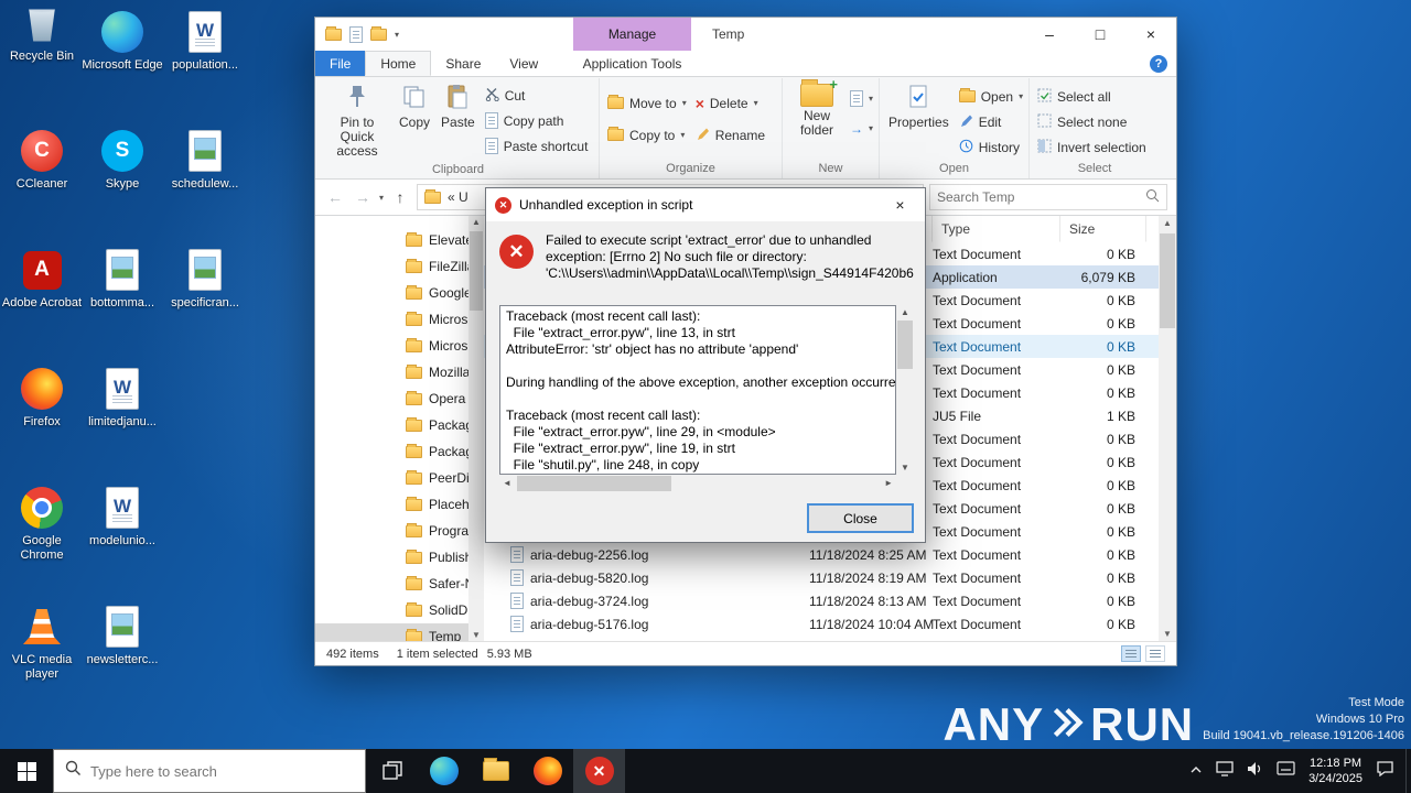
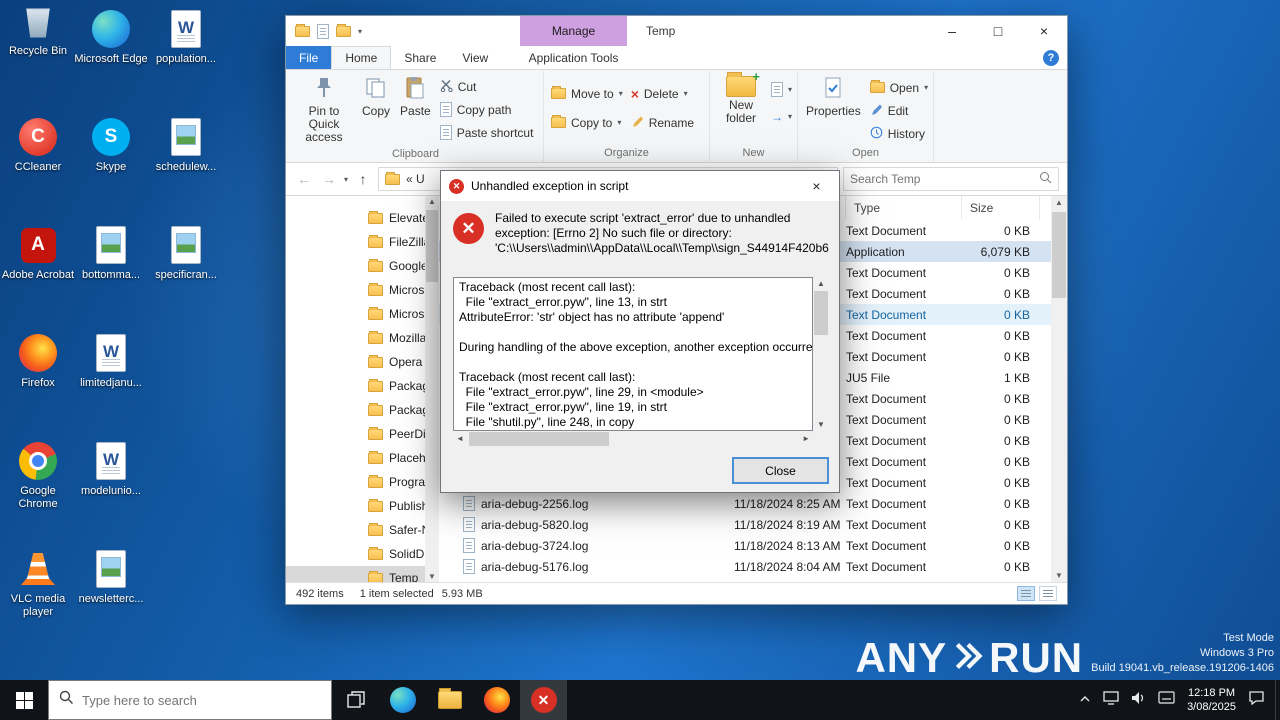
  Recycle Bin
  Microsoft Edge
  population...
  C
  CCleaner
  S
  Skype
  schedulew...
  A
  Adobe Acrobat
  bottomma...
  specificran...
  Firefox
  limitedjanu...
  Google Chrome
  modelunio...
  VLC media player
  newsletterc...
  ▾
  Manage
  Temp
  –
  □
  ×
  File
  Home
  Share
  View
  Application Tools
  ?
  Pin to Quick access
  Copy
  Paste
  Cut
  Copy path
  Paste shortcut
  Clipboard
  Move to
  ▾
  Copy to
  ▾
  ×
  Delete
  ▾
  Rename
  Organize
  +
  New folder
  ▾
  →
  ▾
  New
  Properties
  Open
  ▾
  Edit
  History
  Open
- Select all
- Select none
- Invert selection
- Select
  ←
  →
  ▾
  ↑
  « U
  Search Temp
  Elevat
  FileZill
  Googl
  Mozilla
  Opera
  Temp
  ▲
  ▼
  Type
  Size
  Text Document
  0 KB
  Application
  6,079 KB
  Text Document
  0 KB
  Text Document
  0 KB
  Text Document
  0 KB
  Text Document
  0 KB
  Text Document
  0 KB
  JU5 File
  1 KB
  Text Document
  0 KB
  Text Document
  0 KB
  Text Document
  0 KB
  Text Document
  0 KB
  Text Document
  0 KB
  aria-debug-2256.log
  11/18/2024 8:25 AM
  Text Document
  0 KB
  aria-debug-5820.log
  11/18/2024 8:19 AM
  Text Document
  0 KB
  aria-debug-3724.log
  11/18/2024 8:13 AM
  Text Document
  0 KB
  aria-debug-5176.log
- 11/18/2024 10:04 AM
+ 11/18/2024 8:04 AM
  Text Document
  0 KB
  ▲
  ▼
  492 items
  1 item selected
  5.93 MB
  ✕
  Unhandled exception in script
  ×
  ✕
  Failed to execute script 'extract_error' due to unhandled
  exception: [Errno 2] No such file or directory:
  'C:\\Users\\admin\\AppData\\Local\\Temp\\sign_S44914F420b6
  Traceback (most recent call last):
  File "extract_error.pyw", line 13, in strt
  AttributeError: 'str' object has no attribute 'append'
  During handling of the above exception, another exception occurre
  Traceback (most recent call last):
  File "extract_error.pyw", line 29, in <module>
  File "extract_error.pyw", line 19, in strt
  File "shutil.py", line 248, in copy
  ▲
  ▼
  ◄
  ►
  Close
  ANY
  RUN
  Test Mode
- Windows 10 Pro
+ Windows 3 Pro
  Build 19041.vb_release.191206-1406
  Type here to search
  ✕
  12:18 PM
- 3/24/2025
+ 3/08/2025
